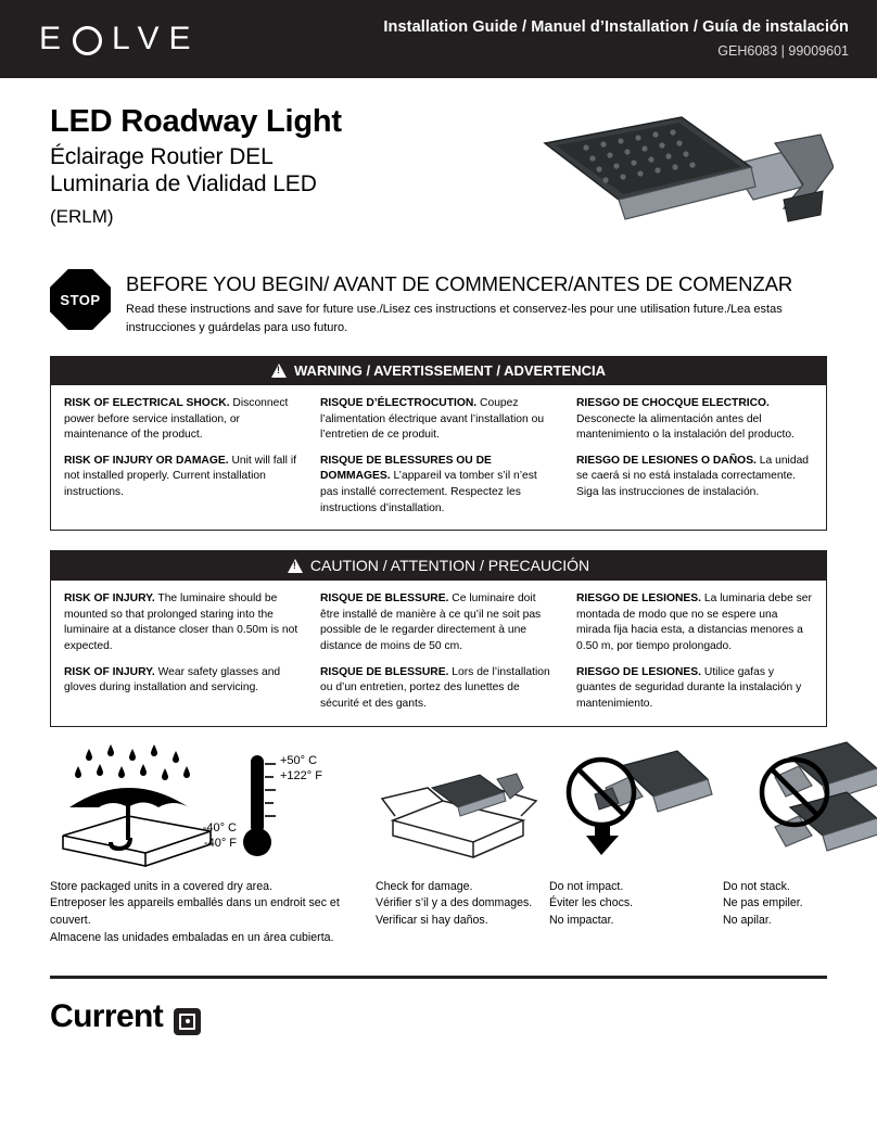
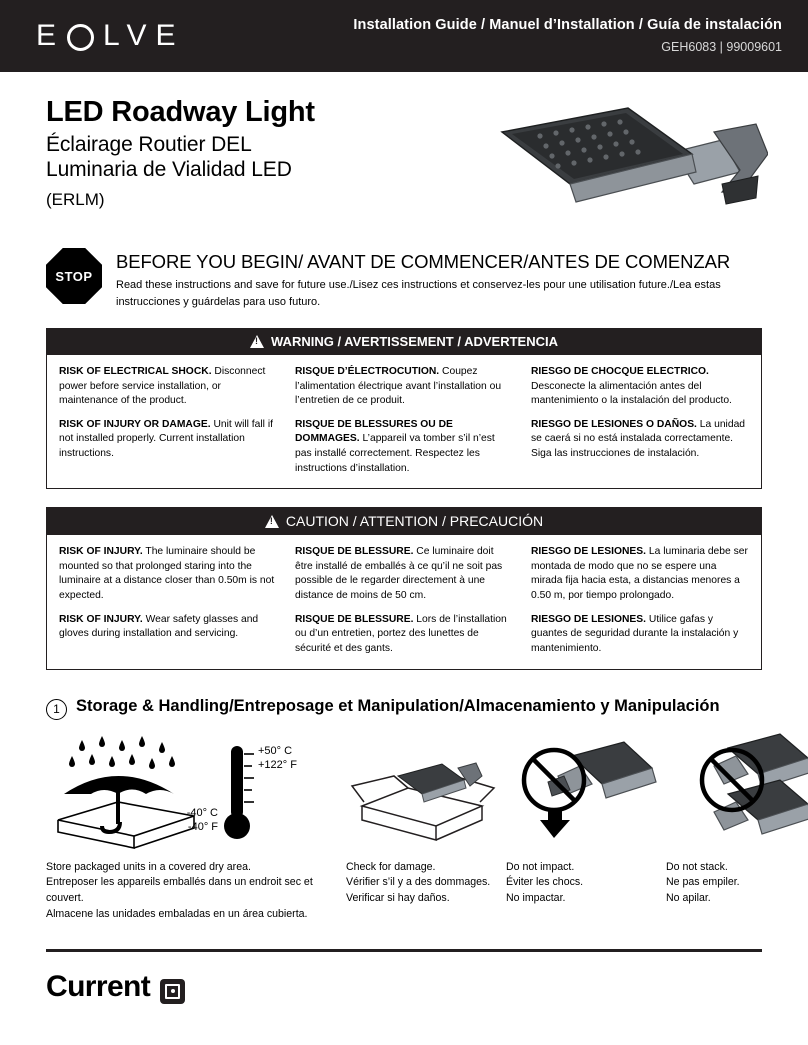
  E
  LVE
  Installation Guide / Manuel d’Installation / Guía de instalación
  GEH6083 | 99009601
  LED Roadway Light
  Éclairage Routier DEL
  Luminaria de Vialidad LED
  (ERLM)
  STOP
  BEFORE YOU BEGIN/ AVANT DE COMMENCER/ANTES DE COMENZAR
  Read these instructions and save for future use./Lisez ces instructions et conservez-les pour une utilisation future./Lea estas instrucciones y guárdelas para uso futuro.
  WARNING / AVERTISSEMENT / ADVERTENCIA
  RISK OF ELECTRICAL SHOCK. Disconnect power before service installation, or maintenance of the product.
  RISK OF INJURY OR DAMAGE. Unit will fall if not installed properly. Current installation instructions.
  RISQUE D’ÉLECTROCUTION. Coupez l’alimentation électrique avant l’installation ou l’entretien de ce produit.
  RISQUE DE BLESSURES OU DE DOMMAGES. L’appareil va tomber s’il n’est pas installé correctement. Respectez les instructions d’installation.
  RIESGO DE CHOCQUE ELECTRICO. Desconecte la alimentación antes del mantenimiento o la instalación del producto.
  RIESGO DE LESIONES O DAÑOS. La unidad se caerá si no está instalada correctamente. Siga las instrucciones de instalación.
  CAUTION / ATTENTION / PRECAUCIÓN
  RISK OF INJURY. The luminaire should be mounted so that prolonged staring into the luminaire at a distance closer than 0.50m is not expected.
  RISK OF INJURY. Wear safety glasses and gloves during installation and servicing.
- RISQUE DE BLESSURE. Ce luminaire doit être installé de manière à ce qu’il ne soit pas possible de le regarder directement à une distance de moins de 50 cm.
+ RISQUE DE BLESSURE. Ce luminaire doit être installé de emballés à ce qu’il ne soit pas possible de le regarder directement à une distance de moins de 50 cm.
  RISQUE DE BLESSURE. Lors de l’installation ou d’un entretien, portez des lunettes de sécurité et des gants.
  RIESGO DE LESIONES. La luminaria debe ser montada de modo que no se espere una mirada fija hacia esta, a distancias menores a 0.50 m, por tiempo prolongado.
  RIESGO DE LESIONES. Utilice gafas y guantes de seguridad durante la instalación y mantenimiento.
+ 1
+ Storage & Handling/Entreposage et Manipulation/Almacenamiento y Manipulación
  +50° C
  +122° F
  -40° C
  -40° F
  Store packaged units in a covered dry area.
  Entreposer les appareils emballés dans un endroit sec et couvert.
  Almacene las unidades embaladas en un área cubierta.
  Check for damage.
  Vérifier s’il y a des dommages.
  Verificar si hay daños.
  Do not impact.
  Éviter les chocs.
  No impactar.
  Do not stack.
  Ne pas empiler.
  No apilar.
  Current
